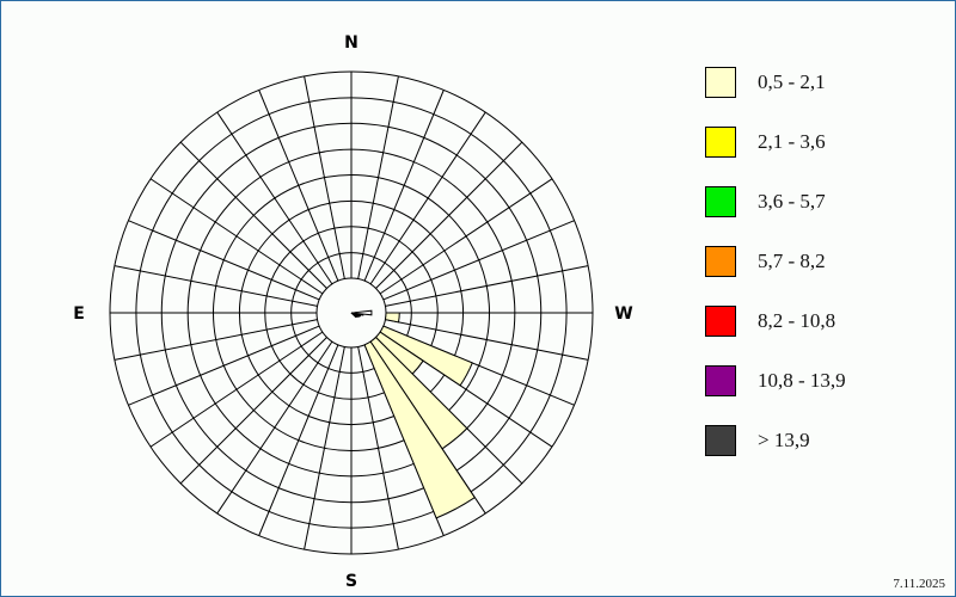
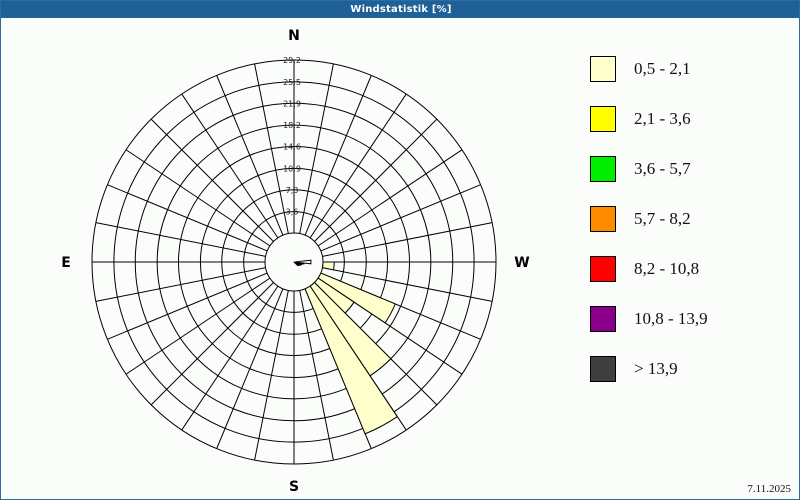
+ Windstatistik [%]
+ 3,6
+ 7,3
+ 10,9
+ 14,6
+ 18,2
+ 21,9
+ 25,5
+ 29,2
  N
  W
  S
  E
  0,5 - 2,1
  2,1 - 3,6
  3,6 - 5,7
  5,7 - 8,2
  8,2 - 10,8
  10,8 - 13,9
  > 13,9
  7.11.2025
